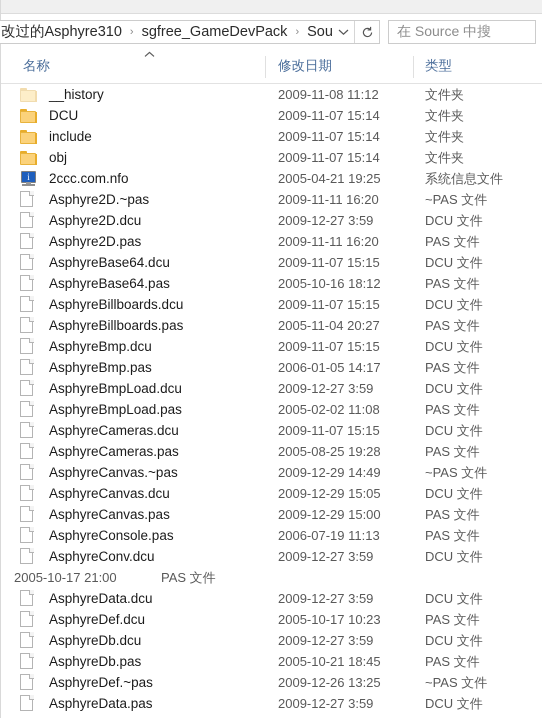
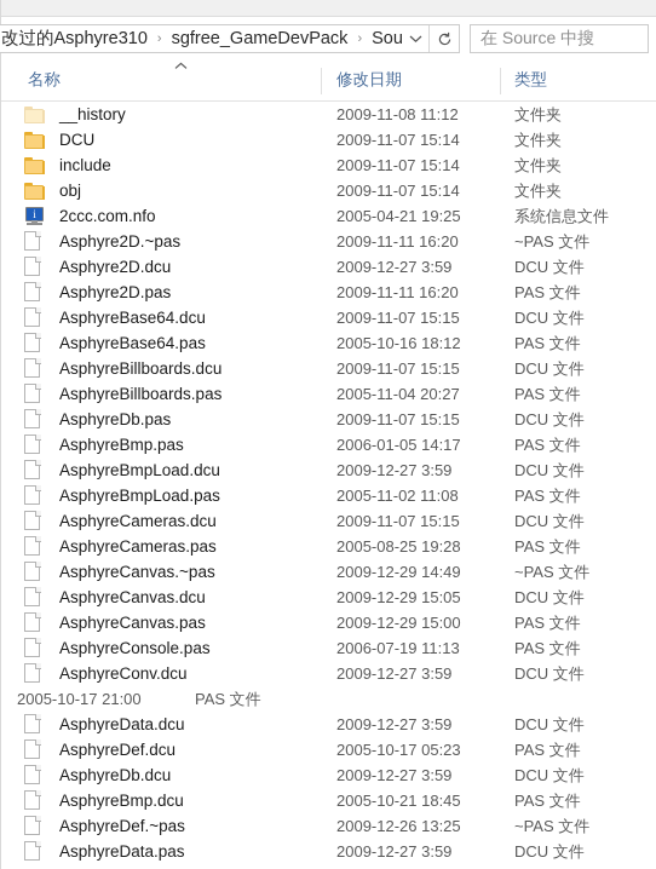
  改过的Asphyre310
  ›
  sgfree_GameDevPack
  ›
  在 Source 中搜
  名称
  修改日期
  类型
  __history
  2009-11-08 11:12
  文件夹
  DCU
  2009-11-07 15:14
  文件夹
  include
  2009-11-07 15:14
  文件夹
  obj
  2009-11-07 15:14
  文件夹
  i
  2ccc.com.nfo
  2005-04-21 19:25
  系统信息文件
  Asphyre2D.~pas
  2009-11-11 16:20
  ~PAS 文件
  Asphyre2D.dcu
  2009-12-27 3:59
  DCU 文件
  Asphyre2D.pas
  2009-11-11 16:20
  PAS 文件
  AsphyreBase64.dcu
  2009-11-07 15:15
  DCU 文件
  AsphyreBase64.pas
  2005-10-16 18:12
  PAS 文件
  AsphyreBillboards.dcu
  2009-11-07 15:15
  DCU 文件
  AsphyreBillboards.pas
  2005-11-04 20:27
  PAS 文件
- AsphyreBmp.dcu
+ AsphyreDb.pas
  2009-11-07 15:15
  DCU 文件
  AsphyreBmp.pas
  2006-01-05 14:17
  PAS 文件
  AsphyreBmpLoad.dcu
  2009-12-27 3:59
  DCU 文件
  AsphyreBmpLoad.pas
- 2005-02-02 11:08
+ 2005-11-02 11:08
  PAS 文件
  AsphyreCameras.dcu
  2009-11-07 15:15
  DCU 文件
  AsphyreCameras.pas
  2005-08-25 19:28
  PAS 文件
  AsphyreCanvas.~pas
  2009-12-29 14:49
  ~PAS 文件
  AsphyreCanvas.dcu
  2009-12-29 15:05
  DCU 文件
  AsphyreCanvas.pas
  2009-12-29 15:00
  PAS 文件
  AsphyreConsole.pas
  2006-07-19 11:13
  PAS 文件
  AsphyreConv.dcu
  2009-12-27 3:59
  DCU 文件
  2005-10-17 21:00
  PAS 文件
  AsphyreData.dcu
  2009-12-27 3:59
  DCU 文件
  AsphyreDef.dcu
- 2005-10-17 10:23
+ 2005-10-17 05:23
  PAS 文件
  AsphyreDb.dcu
  2009-12-27 3:59
  DCU 文件
- AsphyreDb.pas
+ AsphyreBmp.dcu
  2005-10-21 18:45
  PAS 文件
  AsphyreDef.~pas
  2009-12-26 13:25
  ~PAS 文件
  AsphyreData.pas
  2009-12-27 3:59
  DCU 文件
